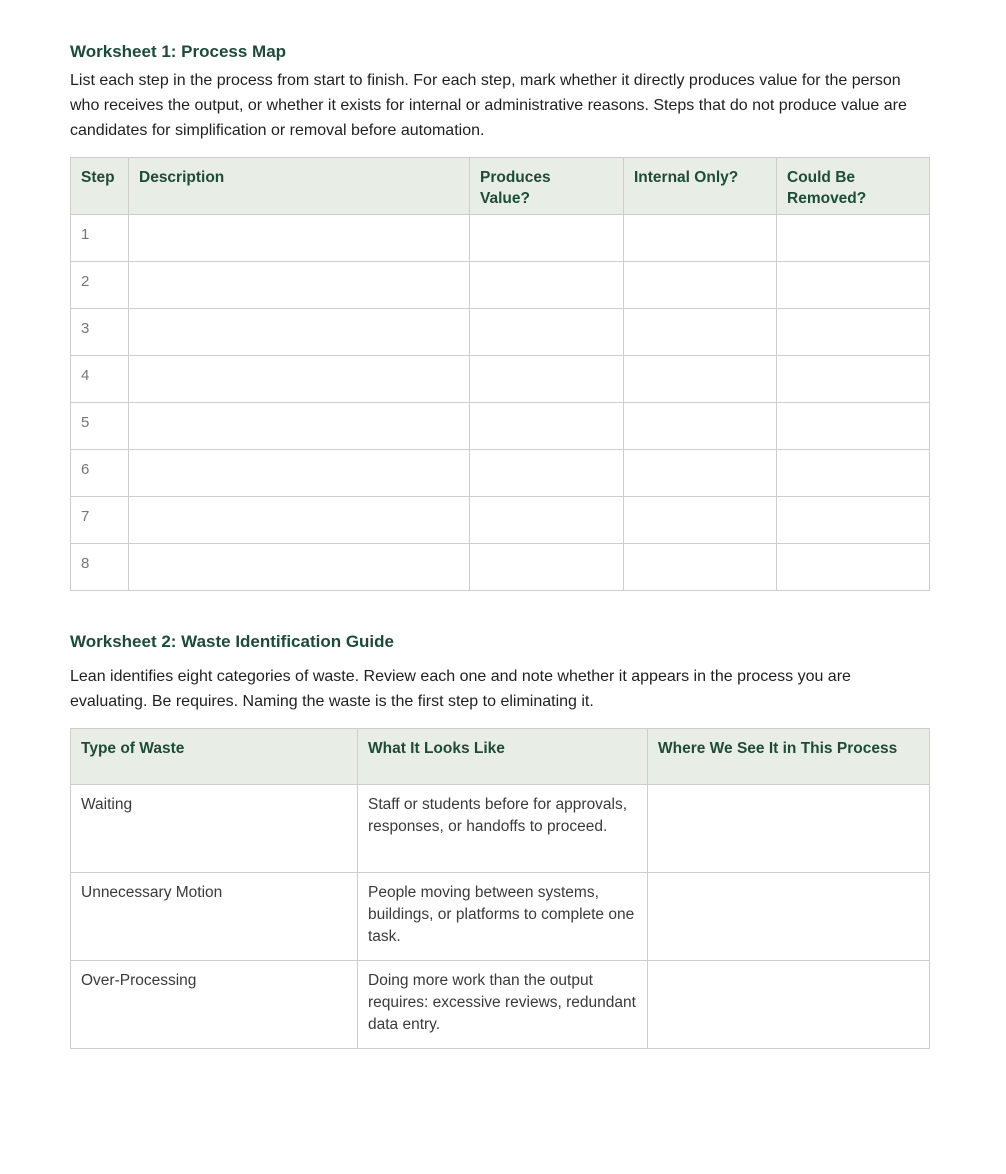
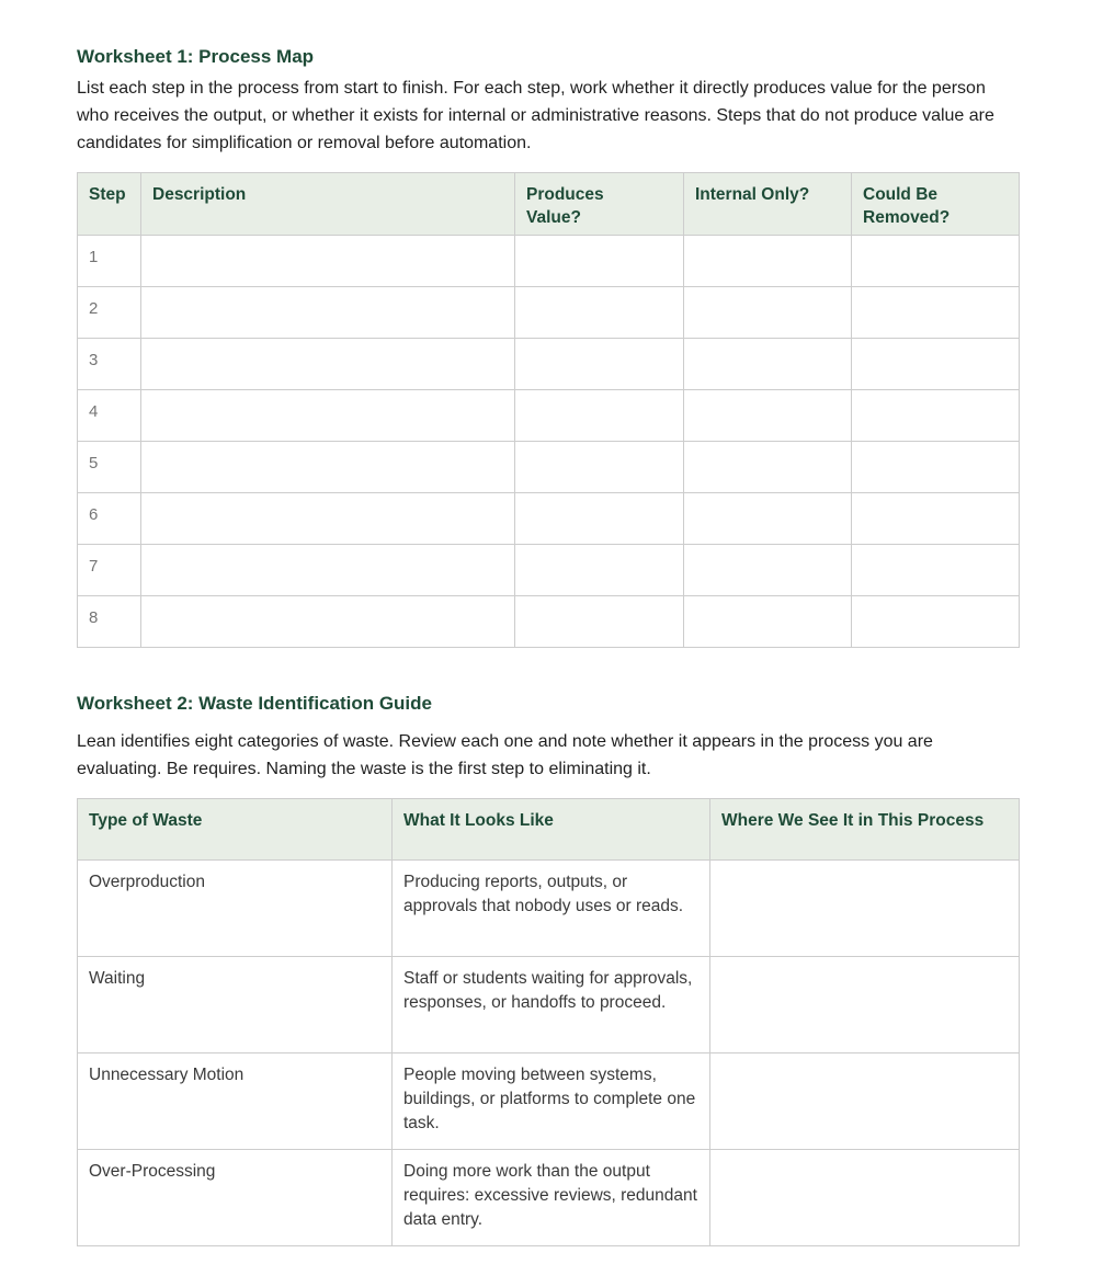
  Worksheet 1: Process Map
- List each step in the process from start to finish. For each step, mark whether it directly produces value for the person who receives the output, or whether it exists for internal or administrative reasons. Steps that do not produce value are candidates for simplification or removal before automation.
+ List each step in the process from start to finish. For each step, work whether it directly produces value for the person who receives the output, or whether it exists for internal or administrative reasons. Steps that do not produce value are candidates for simplification or removal before automation.
  Step	Description	Produces Value?	Internal Only?	Could Be Removed?
  1
  2
  3
  4
  5
  6
  7
  8
  Worksheet 2: Waste Identification Guide
  Lean identifies eight categories of waste. Review each one and note whether it appears in the process you are evaluating. Be requires. Naming the waste is the first step to eliminating it.
  Type of Waste	What It Looks Like	Where We See It in This Process
+ Overproduction	Producing reports, outputs, or approvals that nobody uses or reads.
- Waiting	Staff or students before for approvals, responses, or handoffs to proceed.
+ Waiting	Staff or students waiting for approvals, responses, or handoffs to proceed.
  Unnecessary Motion	People moving between systems, buildings, or platforms to complete one task.
  Over-Processing	Doing more work than the output requires: excessive reviews, redundant data entry.
